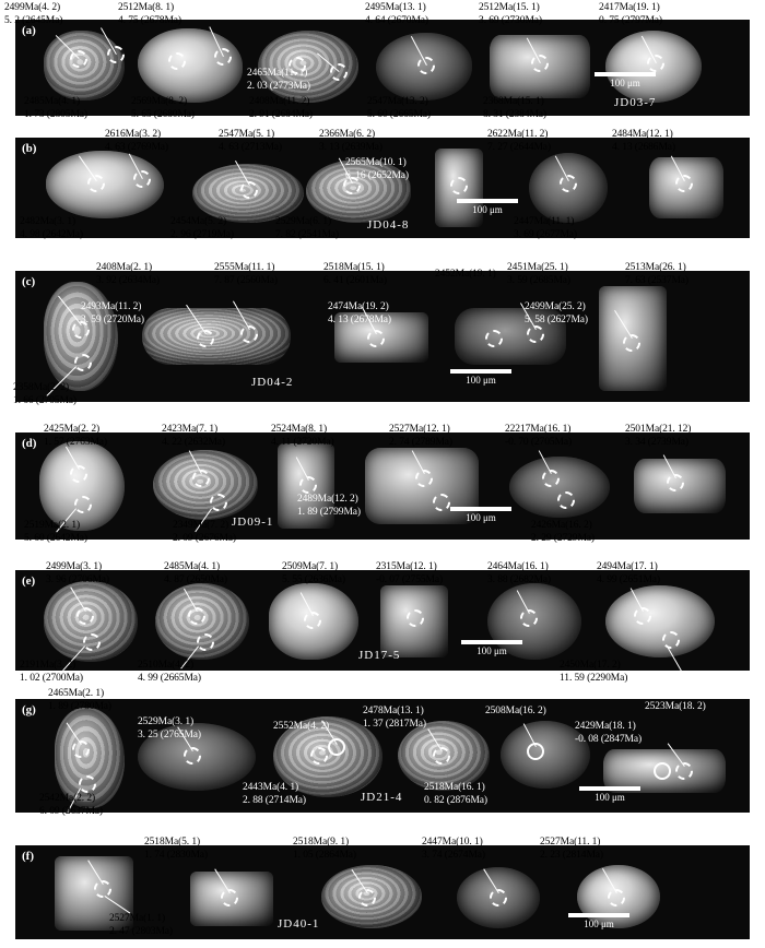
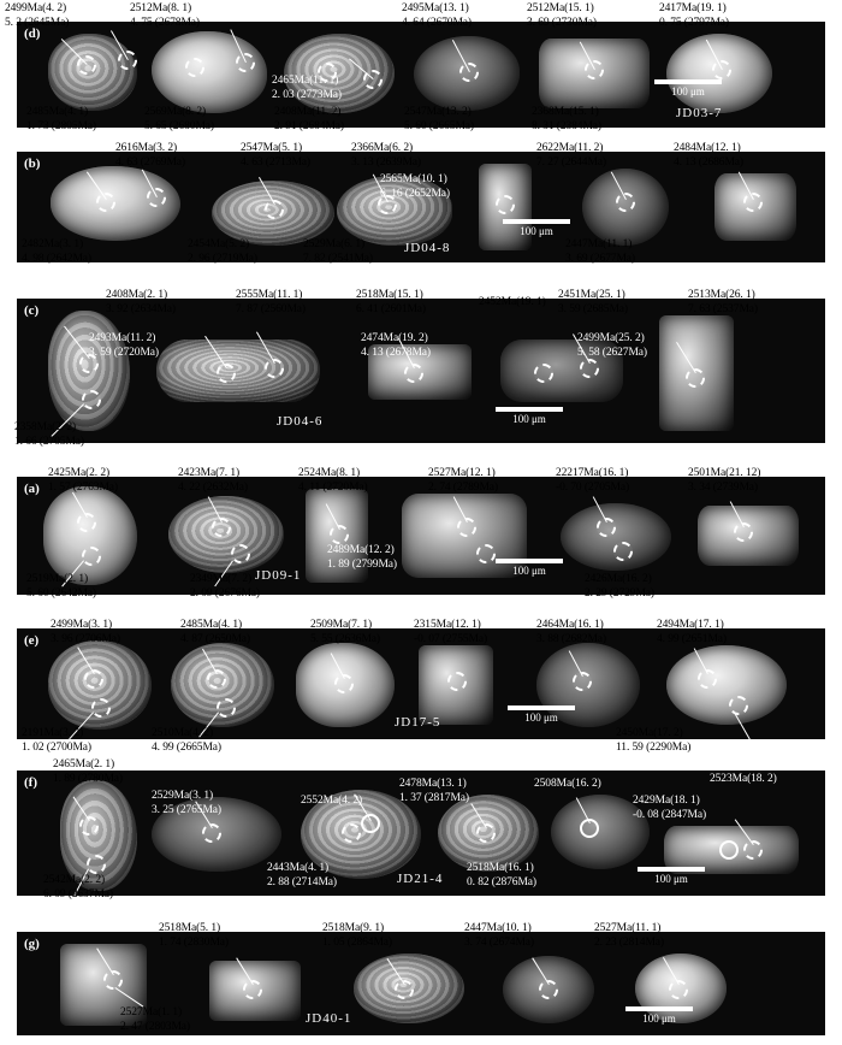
- (a)
+ (d)
  JD03-7
  100 μm
  2499Ma(4. 2)
  5. 2 (2645Ma)
  2512Ma(8. 1)
  4. 75 (2678Ma)
  2495Ma(13. 1)
  4. 64 (2670Ma)
  2512Ma(15. 1)
  3. 69 (2730Ma)
  2417Ma(19. 1)
  0. 75 (2797Ma)
  2465Ma(11. 1)
  2. 03 (2773Ma)
  2485Ma(4. 1)
  1. 73 (2805Ma)
  2569Ma(8. 2)
  5. 65 (2680Ma)
  2408Ma(11. 2)
  2. 91 (2684Ma)
  2547Ma(13. 2)
  5. 60 (2665Ma)
  2368Ma(15. 1)
  8. 31 (2384Ma)
  (b)
  JD04-8
  100 μm
  2616Ma(3. 2)
  4. 63 (2769Ma)
  2547Ma(5. 1)
  2366Ma(6. 2)
  2622Ma(11. 2)
  2484Ma(12. 1)
  2565Ma(10. 1)
  6. 16 (2652Ma)
  4. 98 (2642Ma)
  2454Ma(5. 2)
  2. 96 (2719Ma)
  2529Ma(6. 1)
  7. 82 (2541Ma)
  2447Ma(11. 1)
  3. 69 (2677Ma)
  (c)
- JD04-2
+ JD04-6
  100 μm
  2408Ma(2. 1)
  2555Ma(11. 1)
  2518Ma(15. 1)
  2452Ma(19. 1)
  2451Ma(25. 1)
  2513Ma(26. 1)
  2493Ma(11. 2)
  3. 59 (2720Ma)
  2474Ma(19. 2)
  4. 13 (2678Ma)
  2499Ma(25. 2)
  5. 58 (2627Ma)
  2358Ma(2. 2)
  1. 66 (2705Ma)
- (d)
+ (a)
  JD09-1
  100 μm
  2425Ma(2. 2)
  1. 57 (2763Ma)
  2423Ma(7. 1)
  2524Ma(8. 1)
  4. 11 (2720Ma)
  2527Ma(12. 1)
  22217Ma(16. 1)
  2501Ma(21. 12)
  2489Ma(12. 2)
  1. 89 (2799Ma)
  2519Ma(2. 1)
  5. 60 (2642Ma)
  2349Ma(7. 2)
  2. 09 (2676Ma)
  2. 29 (2729Ma)
  (e)
  JD17-5
  100 μm
  2499Ma(3. 1)
  3. 96 (2706Ma)
  2485Ma(4. 1)
  4. 87 (2650Ma)
  2509Ma(7. 1)
  5. 55 (2636Ma)
  2315Ma(12. 1)
  2464Ma(16. 1)
  3. 88 (2682Ma)
  2494Ma(17. 1)
  2191Ma(3. 2)
  1. 02 (2700Ma)
  2510Ma(4. 2)
  4. 99 (2665Ma)
  2450Ma(17. 2)
  11. 59 (2290Ma)
- (g)
+ (f)
  JD21-4
  100 μm
  2465Ma(2. 1)
  1. 89 (2780Ma)
  2529Ma(3. 1)
  3. 25 (2765Ma)
  2552Ma(4. 2)
  2478Ma(13. 1)
  1. 37 (2817Ma)
  2508Ma(16. 2)
  2429Ma(18. 1)
  -0. 08 (2847Ma)
  2523Ma(18. 2)
  2443Ma(4. 1)
  2. 88 (2714Ma)
  2518Ma(16. 1)
  0. 82 (2876Ma)
  2542Ma(2. 2)
  6. 09 (2637Ma)
- (f)
+ (g)
  JD40-1
  100 μm
  2518Ma(5. 1)
  2518Ma(9. 1)
  2447Ma(10. 1)
  2527Ma(11. 1)
  2527Ma(1. 1)
  2. 47 (2803Ma)
